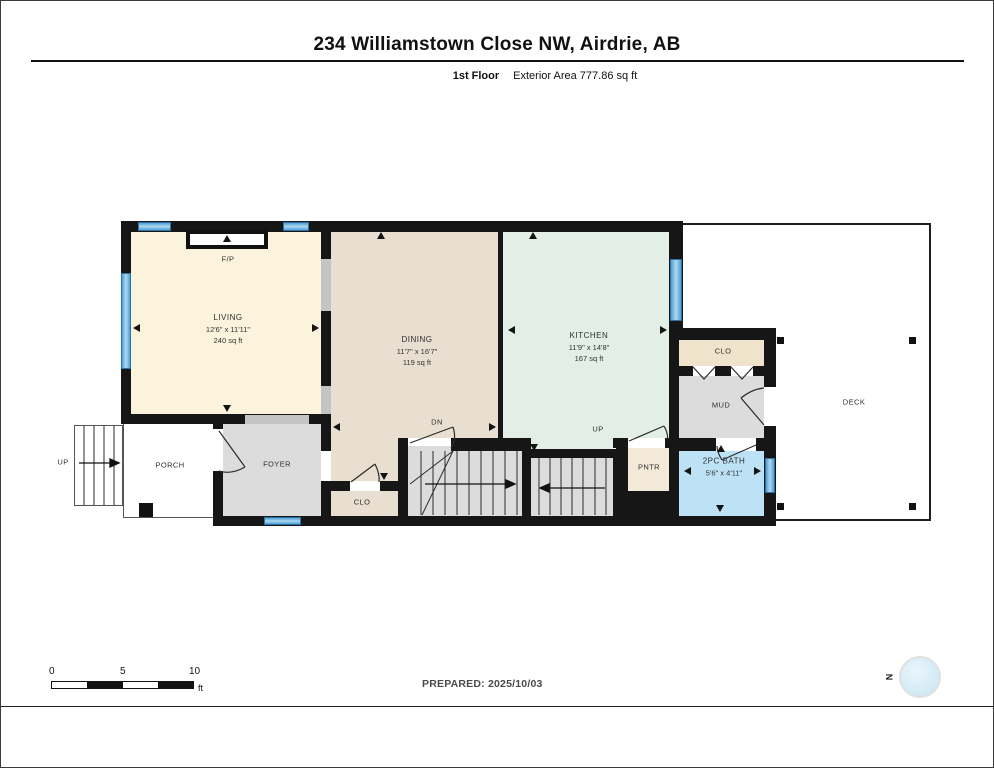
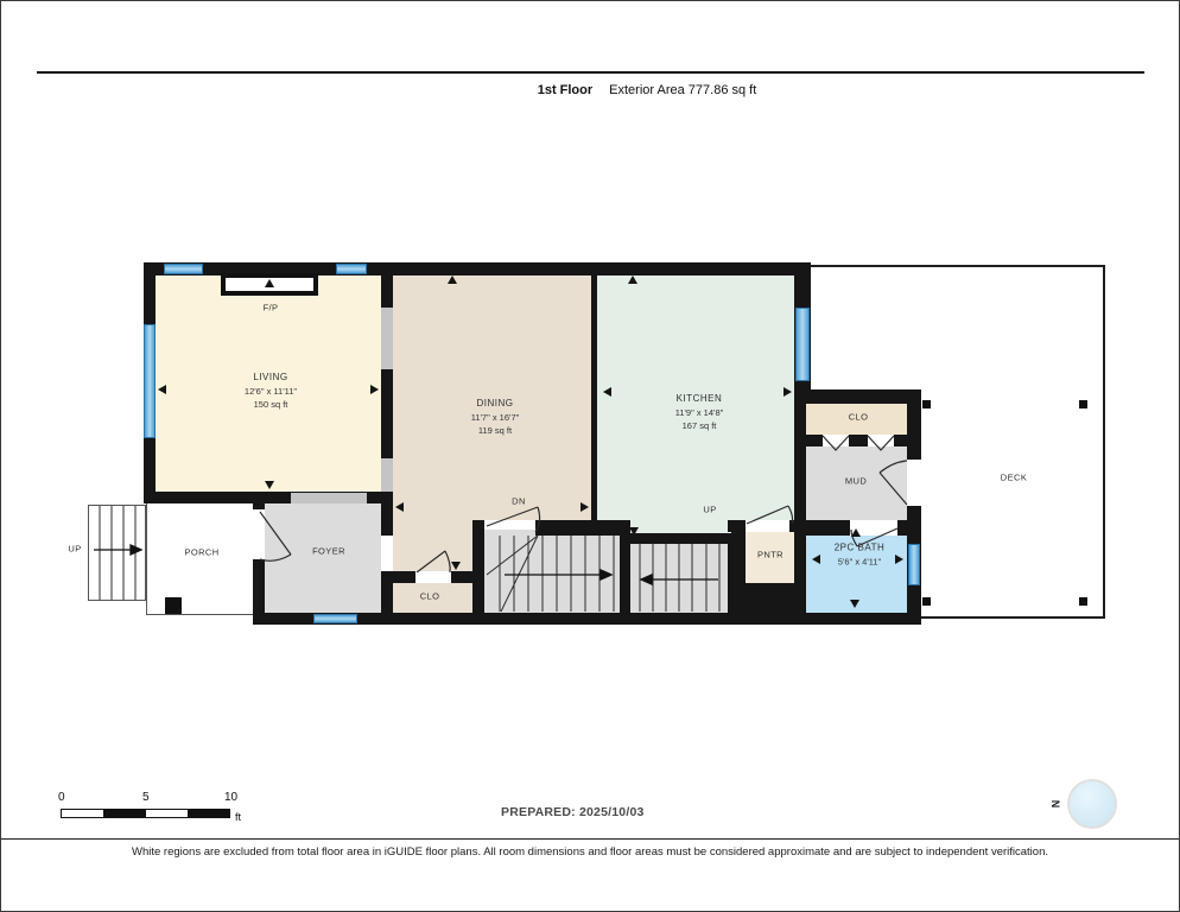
- 234 Williamstown Close NW, Airdrie, AB
  1st Floor Exterior Area 777.86 sq ft
  LIVING
  12'6" x 11'11"
- 240 sq ft
+ 150 sq ft
  DINING
  11'7" x 16'7"
  119 sq ft
  KITCHEN
  11'9" x 14'8"
  167 sq ft
  2PC BATH
  5'6" x 4'11"
  CLO
  MUD
  DECK
  PORCH
  FOYER
  CLO
  PNTR
  F/P
  UP
  UP
  DN
  0
  5
  10
  ft
  PREPARED: 2025/10/03
+ White regions are excluded from total floor area in iGUIDE floor plans. All room dimensions and floor areas must be considered approximate and are subject to independent verification.
